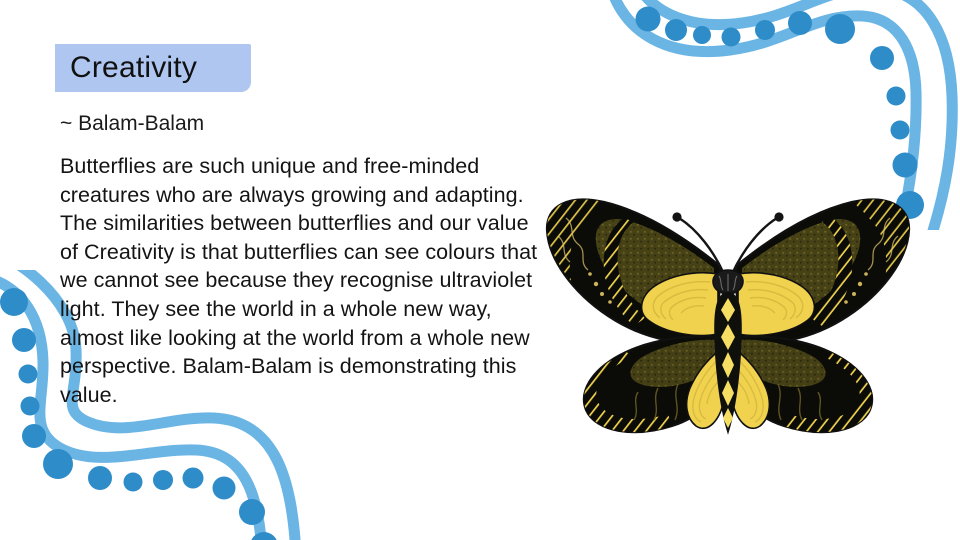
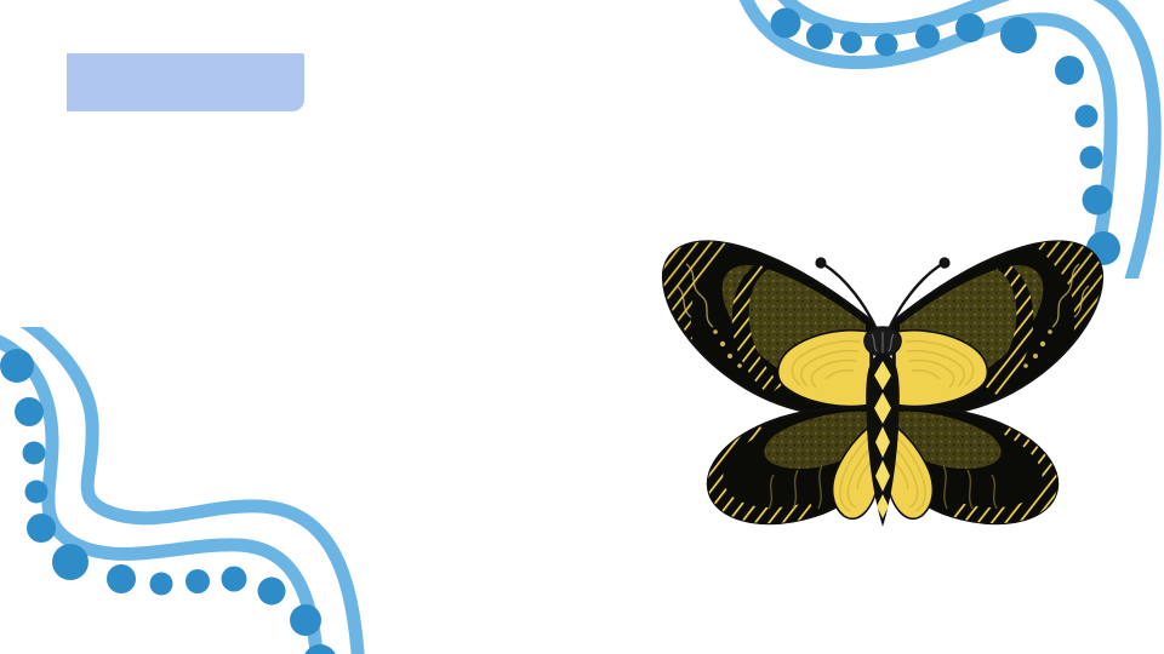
- Creativity
- ~ Balam-Balam
- Butterflies are such unique and free-minded creatures who are always growing and adapting. The similarities between butterflies and our value of Creativity is that butterflies can see colours that we cannot see because they recognise ultraviolet light. They see the world in a whole new way, almost like looking at the world from a whole new perspective. Balam-Balam is demonstrating this value.
